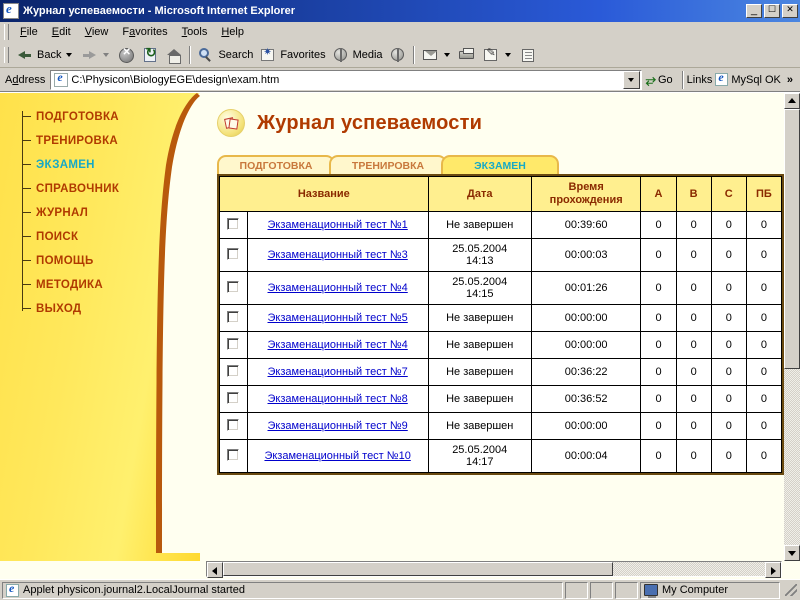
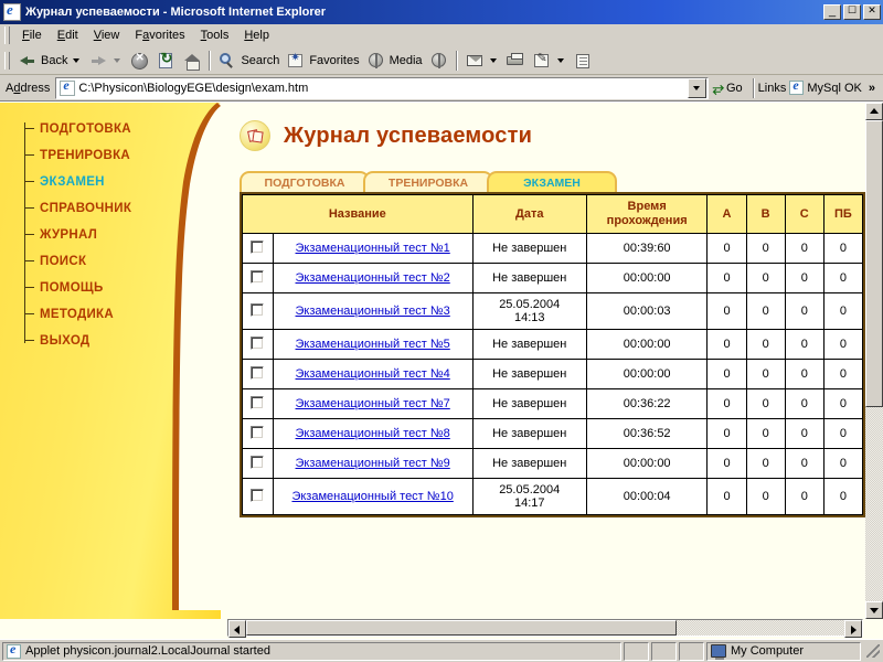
  Журнал успеваемости - Microsoft Internet Explorer
  _
  ☐
  ✕
  File
  Edit
  View
  Favorites
  Tools
  Help
  Back
  Search
  Favorites
  Media
  Address
  C:\Physicon\BiologyEGE\design\exam.htm
  ⥂
  Go
  Links
  MySql OK
  »
  ПОДГОТОВКА
  ТРЕНИРОВКА
  ЭКЗАМЕН
  СПРАВОЧНИК
  ЖУРНАЛ
  ПОИСК
  ПОМОЩЬ
  МЕТОДИКА
  ВЫХОД
  Журнал успеваемости
  ПОДГОТОВКА
  ТРЕНИРОВКА
  ЭКЗАМЕН
  Название	Дата	Время прохождения	А	В	С	ПБ
  	Экзаменационный тест №1	Не завершен	00:39:60	0	0	0	0
+ 	Экзаменационный тест №2	Не завершен	00:00:00	0	0	0	0
  	Экзаменационный тест №3	25.05.200414:13	00:00:03	0	0	0	0
- 	Экзаменационный тест №4	25.05.200414:15	00:01:26	0	0	0	0
  	Экзаменационный тест №5	Не завершен	00:00:00	0	0	0	0
  	Экзаменационный тест №4	Не завершен	00:00:00	0	0	0	0
  	Экзаменационный тест №7	Не завершен	00:36:22	0	0	0	0
  	Экзаменационный тест №8	Не завершен	00:36:52	0	0	0	0
  	Экзаменационный тест №9	Не завершен	00:00:00	0	0	0	0
  	Экзаменационный тест №10	25.05.200414:17	00:00:04	0	0	0	0
  Applet physicon.journal2.LocalJournal started
  My Computer
